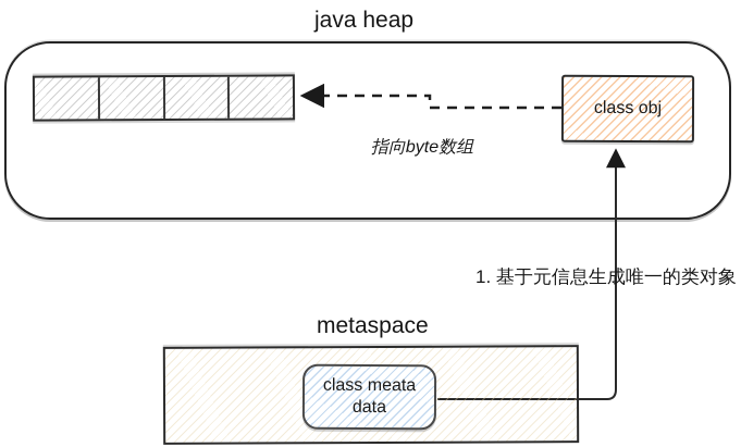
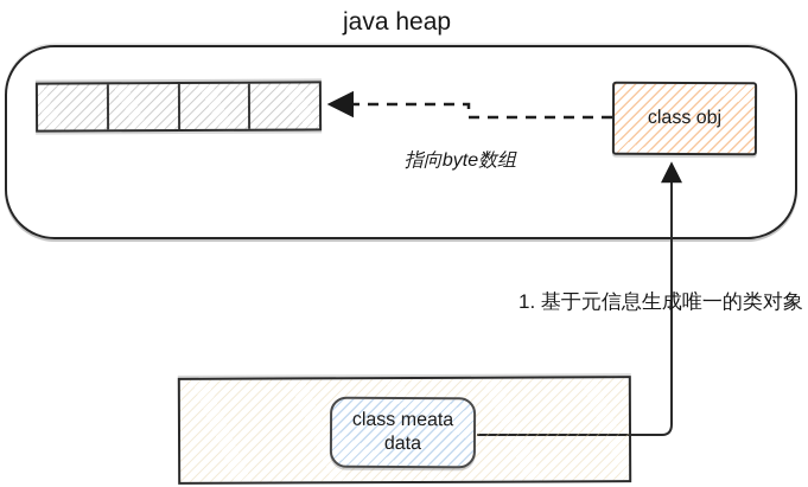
  java heap
  class obj
  指向byte数组
  1. 基于元信息生成唯一的类对象
- metaspace
  class meata
  data
